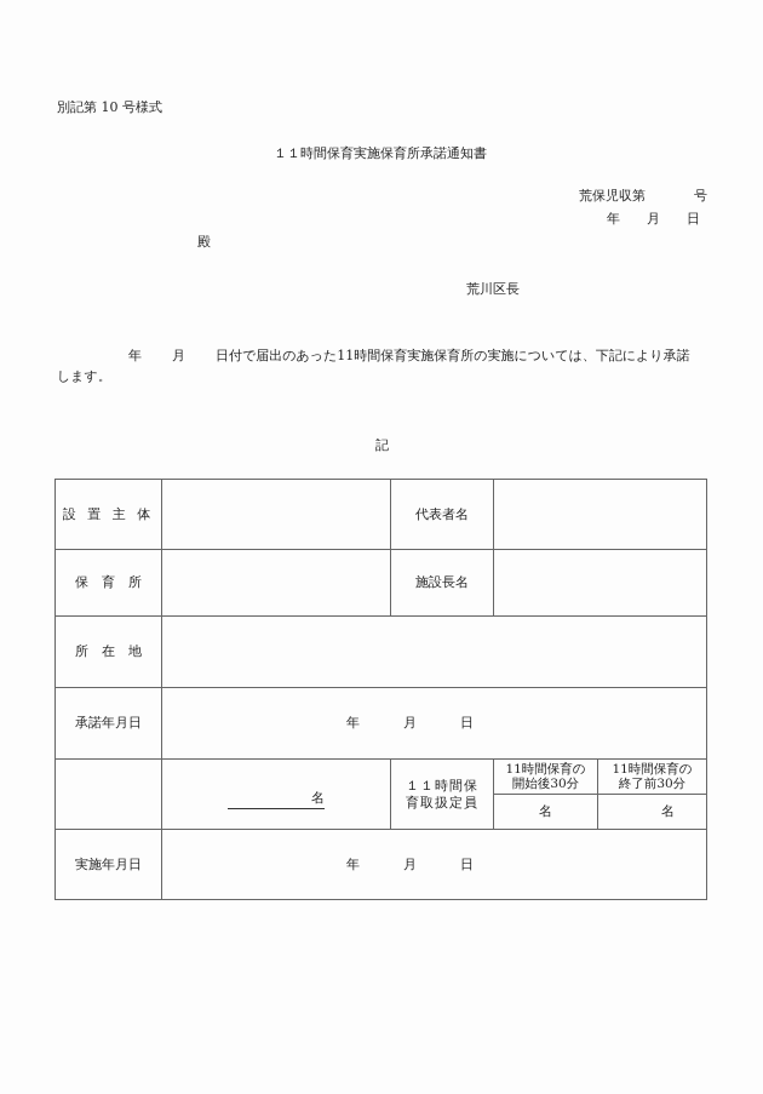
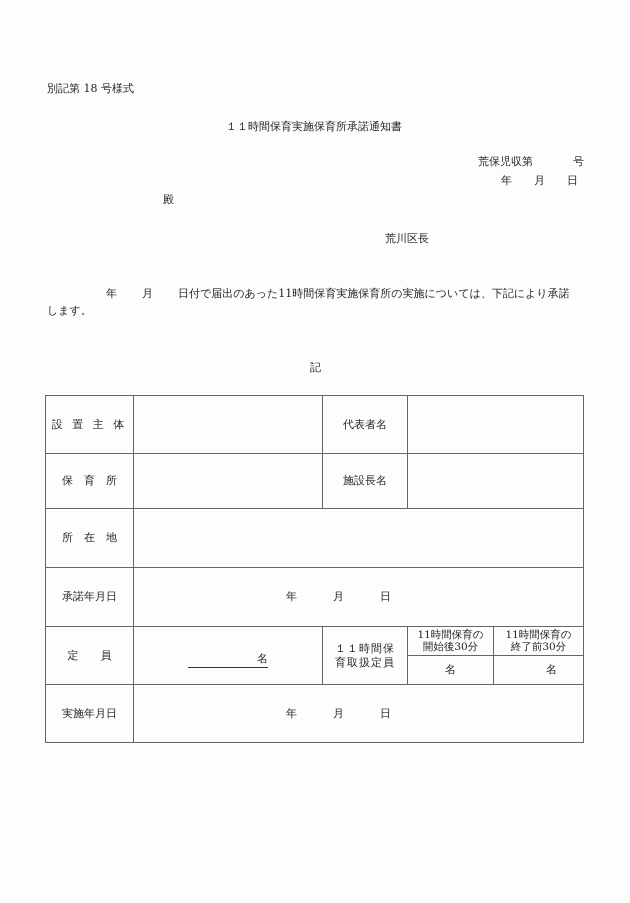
- 別記第 10 号様式
+ 別記第 18 号様式
  １１時間保育実施保育所承諾通知書
  荒保児収第 号
  年 月 日
  殿
  荒川区長
  年 月 日付で届出のあった11時間保育実施保育所の実施については、下記により承諾
  します。
  記
  設 置 主 体
  代表者名
  保 育 所
  施設長名
  所 在 地
  承諾年月日
  年
  月
  日
+ 定 員
  名
  １１時間保
  育取扱定員
  11時間保育の
  開始後30分
  11時間保育の
  終了前30分
  名
  名
  実施年月日
  年
  月
  日
